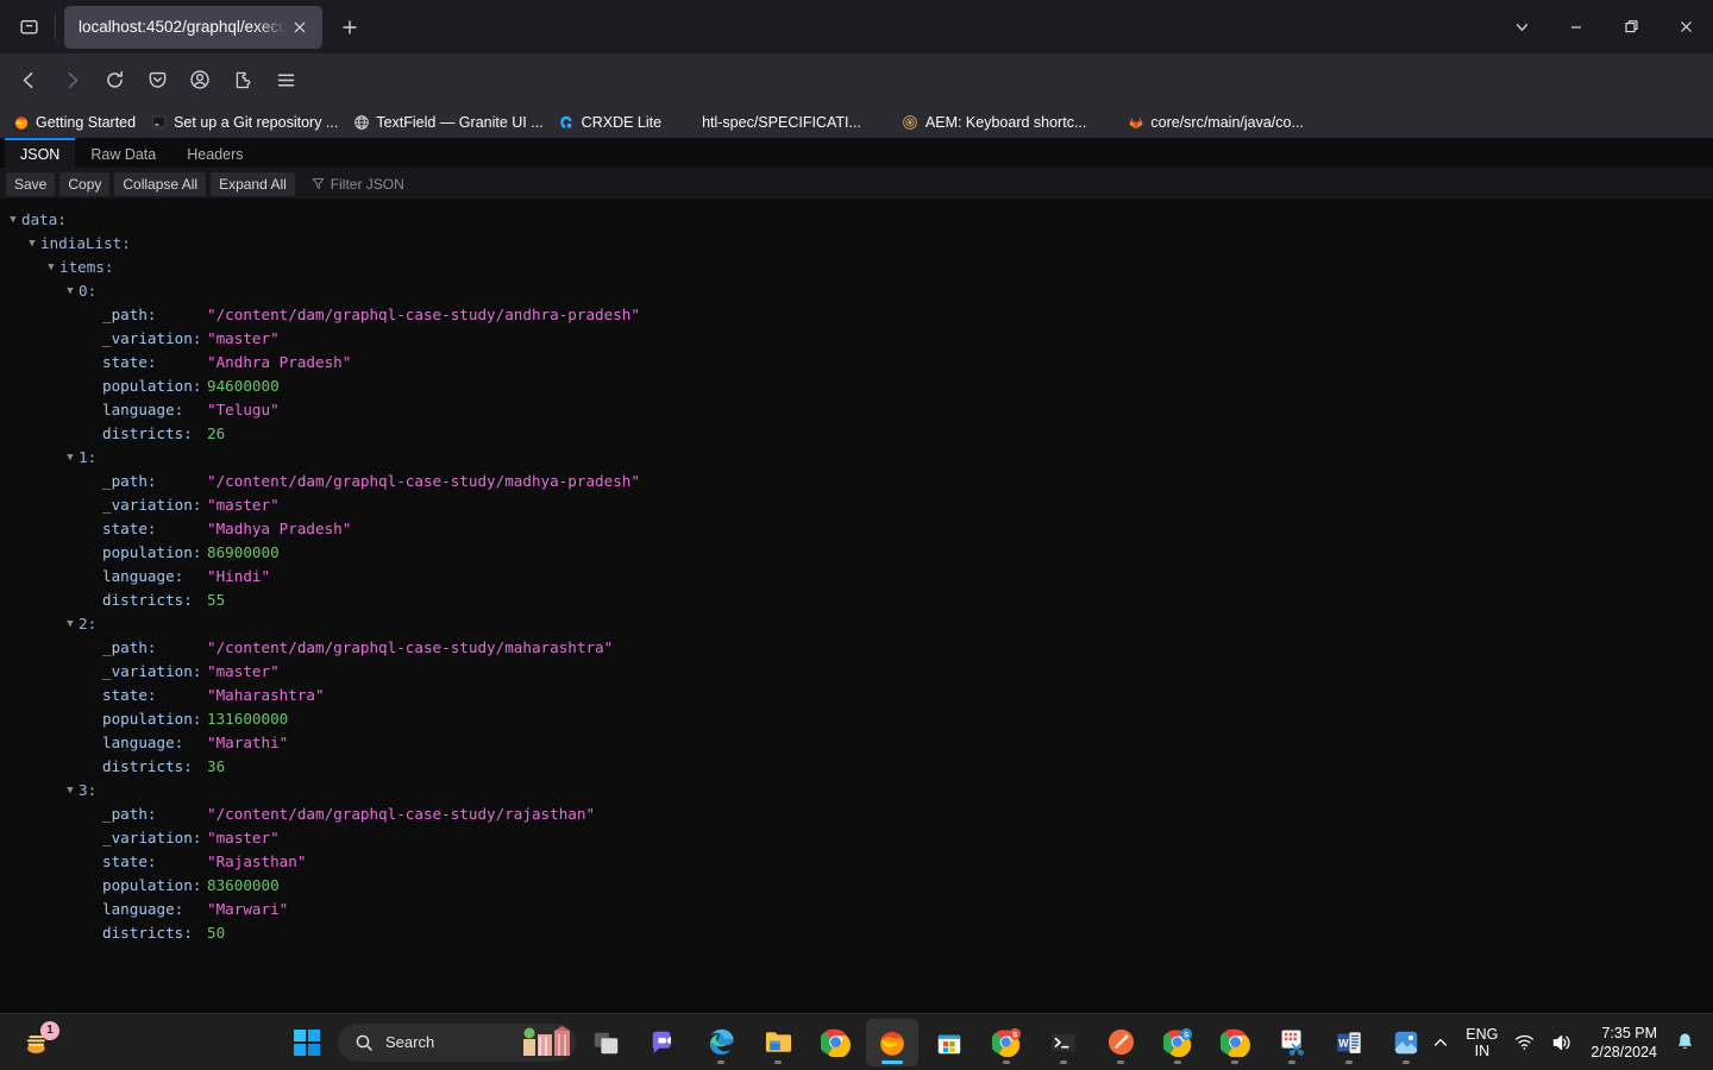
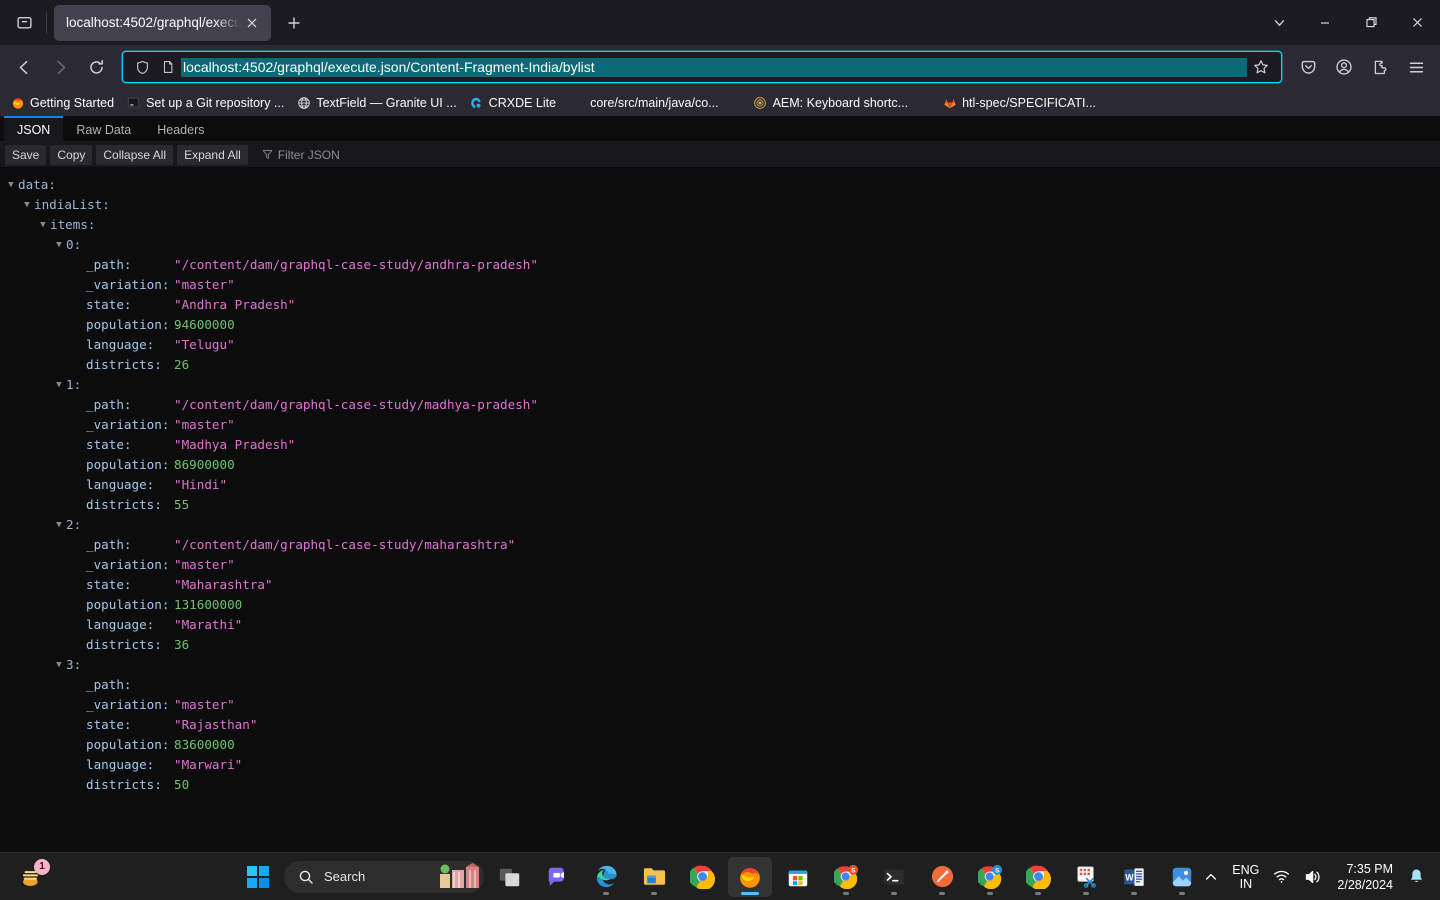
  localhost:4502/graphql/execu
+ localhost:4502/graphql/execute.json/Content-Fragment-India/bylist
  Getting Started
  Set up a Git repository ...
  TextField — Granite UI ...
  CRXDE Lite
- htl-spec/SPECIFICATI...
+ core/src/main/java/co...
  AEM: Keyboard shortc...
- core/src/main/java/co...
+ htl-spec/SPECIFICATI...
  JSON
  Raw Data
  Headers
  Save
  Copy
  Collapse All
  Expand All
  Filter JSON
  ▼
  data:
  ▼
  indiaList:
  ▼
  items:
  ▼
  0:
  _path:
  "/content/dam/graphql-case-study/andhra-pradesh"
  _variation:
  "master"
  state:
  "Andhra Pradesh"
  population:
  94600000
  language:
  "Telugu"
  districts:
  26
  ▼
  1:
  _path:
  "/content/dam/graphql-case-study/madhya-pradesh"
  _variation:
  "master"
  state:
  "Madhya Pradesh"
  population:
  86900000
  language:
  "Hindi"
  districts:
  55
  ▼
  2:
  _path:
  "/content/dam/graphql-case-study/maharashtra"
  _variation:
  "master"
  state:
  "Maharashtra"
  population:
  131600000
  language:
  "Marathi"
  districts:
  36
  ▼
  3:
  _path:
- "/content/dam/graphql-case-study/rajasthan"
  _variation:
  "master"
  state:
  "Rajasthan"
  population:
  83600000
  language:
  "Marwari"
  districts:
  50
  1
  Search
  W
  ENG
  IN
  7:35 PM
  2/28/2024
